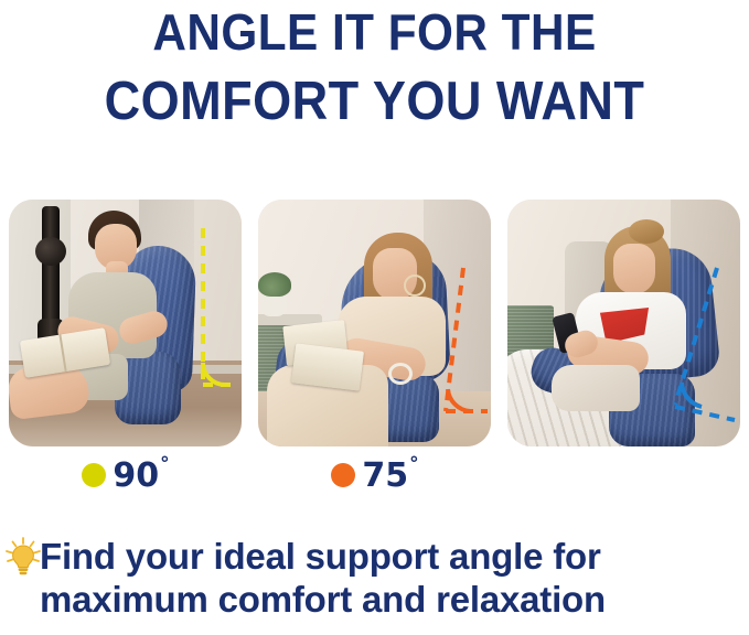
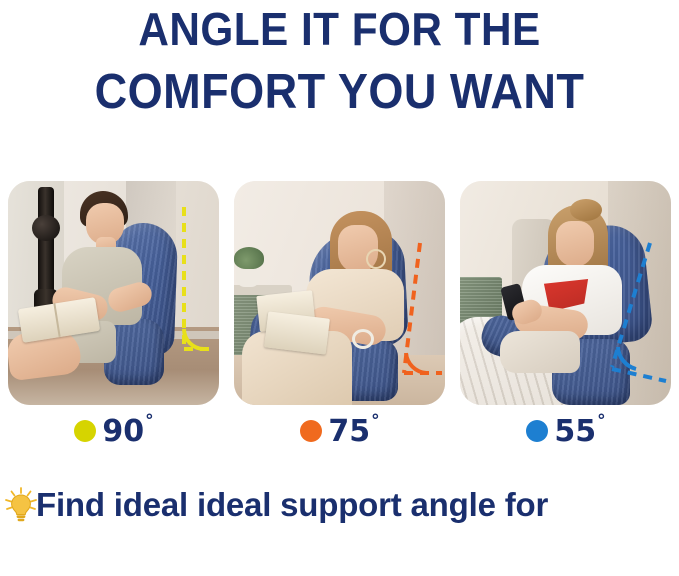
  ANGLE IT FOR THE
  COMFORT YOU WANT
  90°
  75°
+ 55°
- Find your ideal support angle for
+ Find ideal ideal support angle for
- maximum comfort and relaxation
